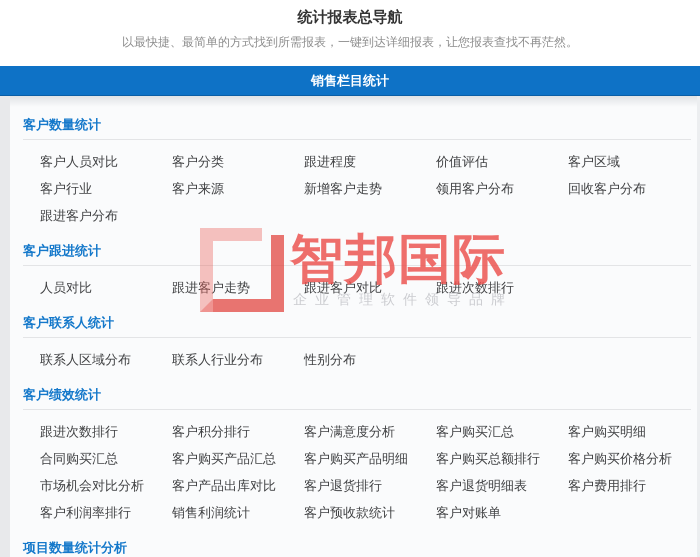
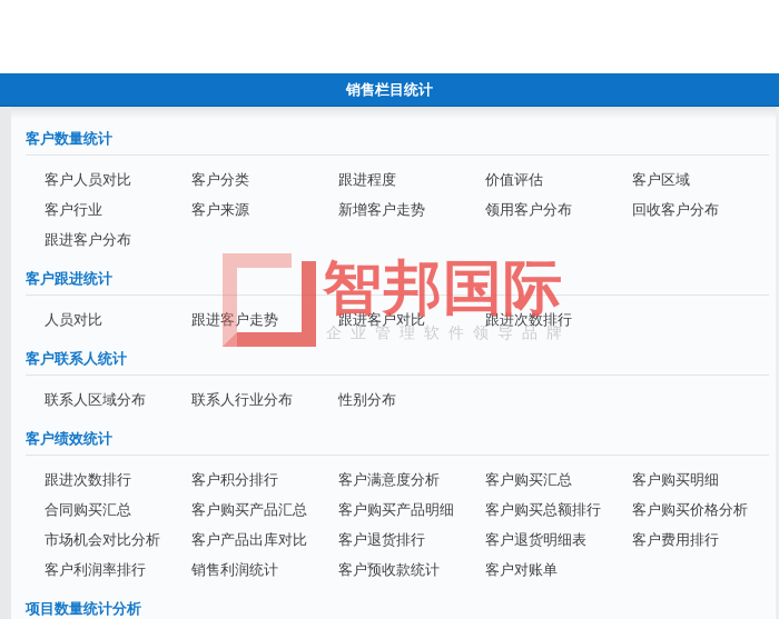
- 统计报表总导航
- 以最快捷、最简单的方式找到所需报表，一键到达详细报表，让您报表查找不再茫然。
  销售栏目统计
  客户数量统计
  客户人员对比
  客户分类
  跟进程度
  价值评估
  客户区域
  客户行业
  客户来源
  新增客户走势
  领用客户分布
  回收客户分布
  跟进客户分布
  客户跟进统计
  人员对比
  跟进客户走势
  跟进客户对比
  跟进次数排行
  客户联系人统计
  联系人区域分布
  联系人行业分布
  性别分布
  客户绩效统计
  跟进次数排行
  客户积分排行
  客户满意度分析
  客户购买汇总
  客户购买明细
  合同购买汇总
  客户购买产品汇总
  客户购买产品明细
  客户购买总额排行
  客户购买价格分析
  市场机会对比分析
  客户产品出库对比
  客户退货排行
  客户退货明细表
  客户费用排行
  客户利润率排行
  销售利润统计
  客户预收款统计
  客户对账单
  项目数量统计分析
  智邦国际
  企业管理软件领导品牌
